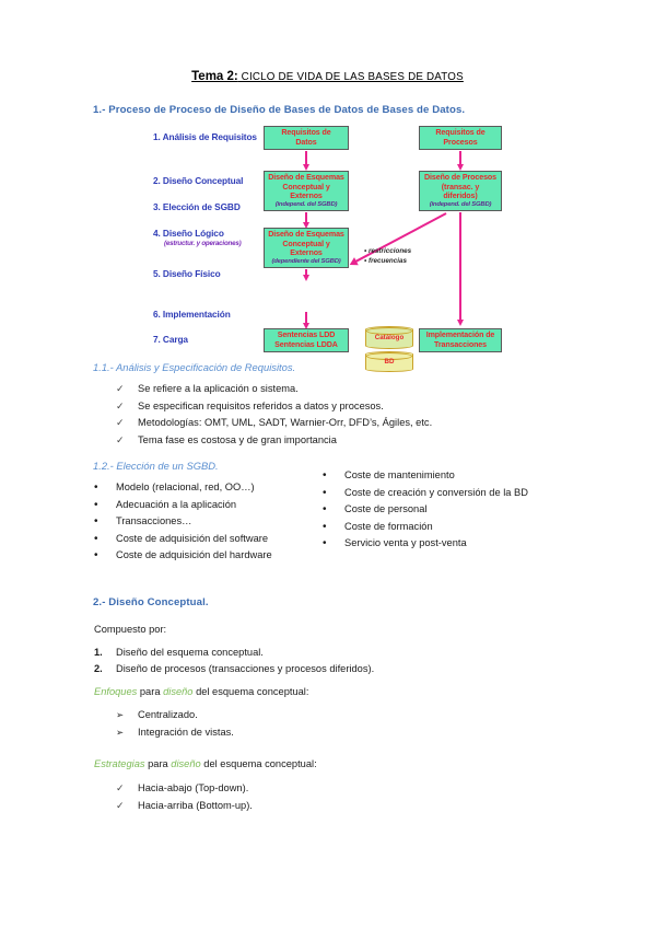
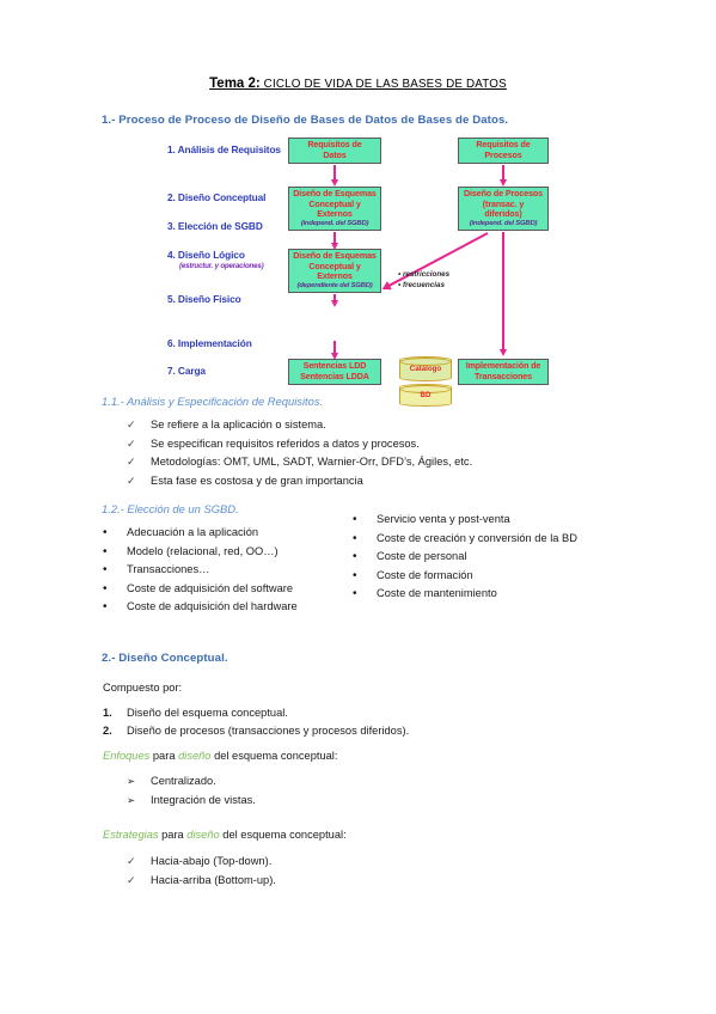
  Tema 2: CICLO DE VIDA DE LAS BASES DE DATOS
  1.- Proceso de Proceso de Diseño de Bases de Datos de Bases de Datos.
  1. Análisis de Requisitos
  2. Diseño Conceptual
  3. Elección de SGBD
  4. Diseño Lógico
  5. Diseño Físico
  6. Implementación
  7. Carga
  Requisitos de
  Datos
  Diseño de Esquemas
  Conceptual y
  Externos
  Diseño de Esquemas
  Conceptual y
  Externos
  Sentencias LDD
  Sentencias LDDA
  Requisitos de
  Procesos
  Diseño de Procesos
  (transac. y
  diferidos)
  Implementación de
  Transacciones
  1.1.- Análisis y Especificación de Requisitos.
  ✓
  Se refiere a la aplicación o sistema.
  ✓
  Se especifican requisitos referidos a datos y procesos.
  ✓
  Metodologías: OMT, UML, SADT, Warnier-Orr, DFD’s, Ágiles, etc.
  ✓
- Tema fase es costosa y de gran importancia
+ Esta fase es costosa y de gran importancia
  1.2.- Elección de un SGBD.
  •
- Modelo (relacional, red, OO…)
+ Adecuación a la aplicación
  •
- Adecuación a la aplicación
+ Modelo (relacional, red, OO…)
  •
  Transacciones…
  •
  Coste de adquisición del software
  •
  Coste de adquisición del hardware
  •
- Coste de mantenimiento
+ Servicio venta y post-venta
  •
  Coste de creación y conversión de la BD
  •
  Coste de personal
  •
  Coste de formación
  •
- Servicio venta y post-venta
+ Coste de mantenimiento
  2.- Diseño Conceptual.
  Compuesto por:
  1.
  Diseño del esquema conceptual.
  2.
  Diseño de procesos (transacciones y procesos diferidos).
  Enfoques para diseño del esquema conceptual:
  ➢
  Centralizado.
  ➢
  Integración de vistas.
  Estrategias para diseño del esquema conceptual:
  ✓
  Hacia-abajo (Top-down).
  ✓
  Hacia-arriba (Bottom-up).
